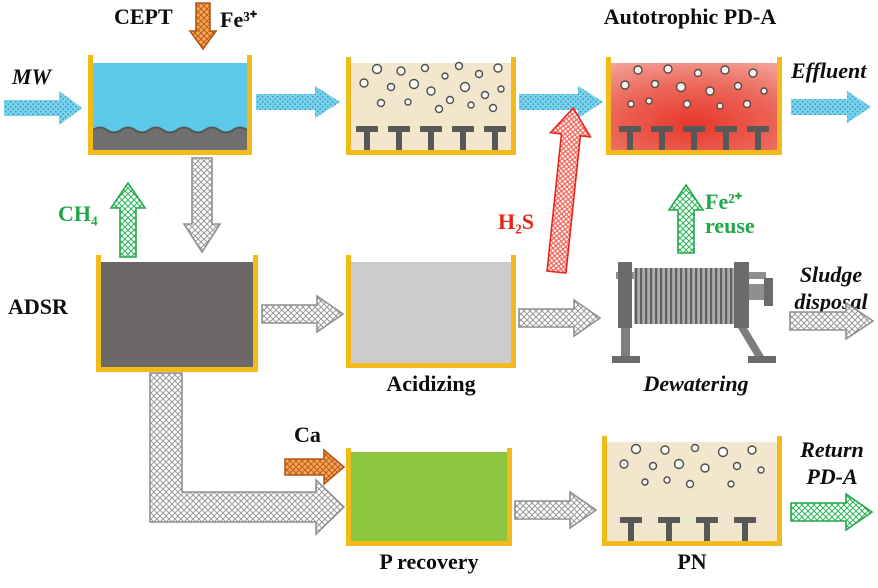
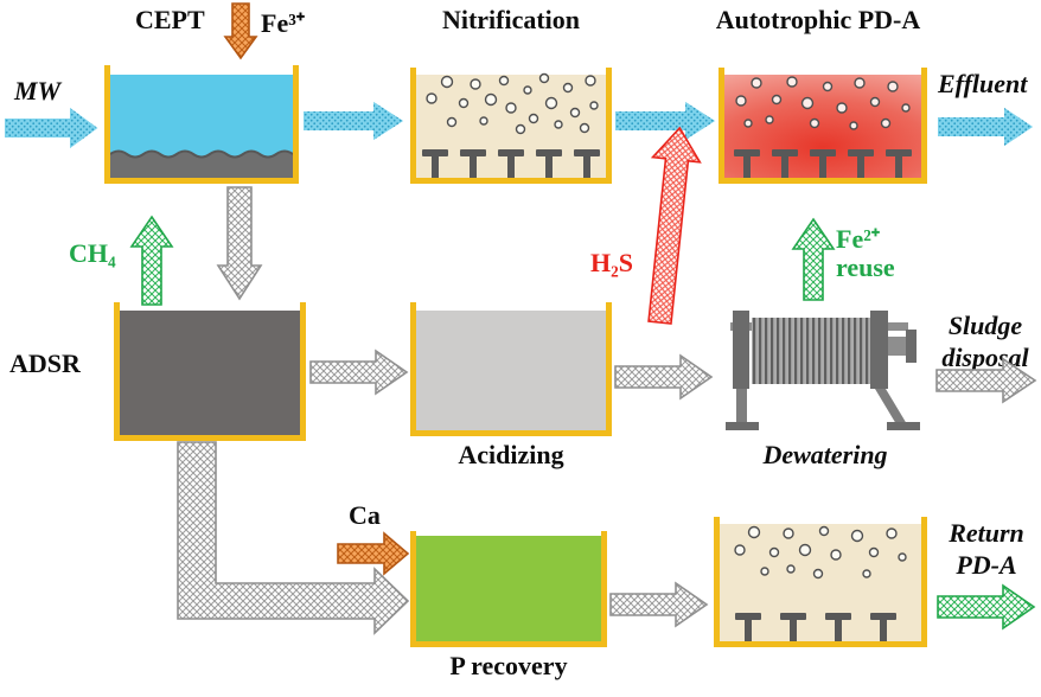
  CEPT
  Fe³⁺
+ Nitrification
  Autotrophic PD-A
  MW
  Effluent
  CH₄
  ADSR
  Acidizing
  H₂S
  Dewatering
  Fe²⁺
  reuse
  Sludge
  disposal
  Ca
  P recovery
- PN
  Return
  PD-A
